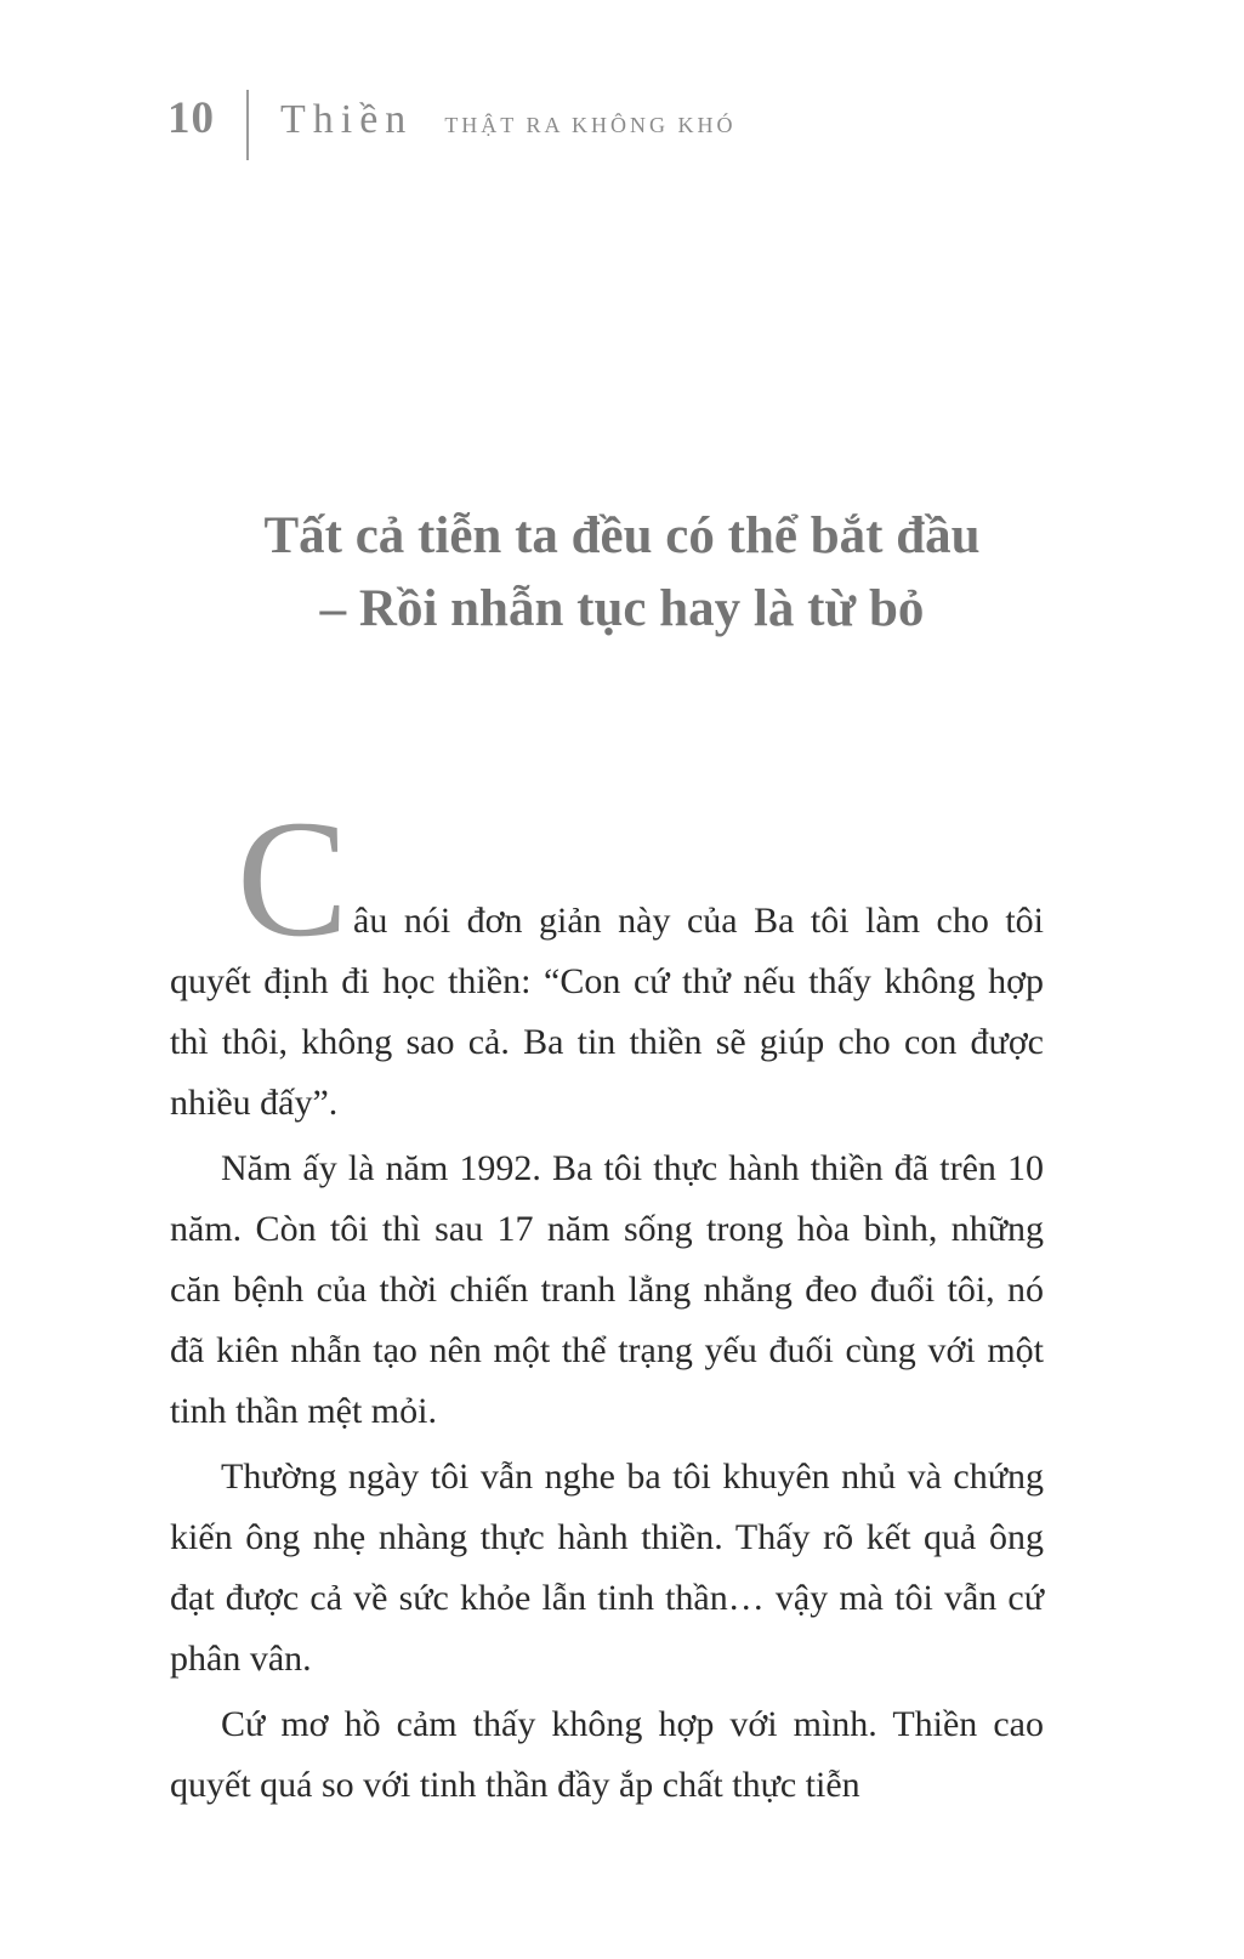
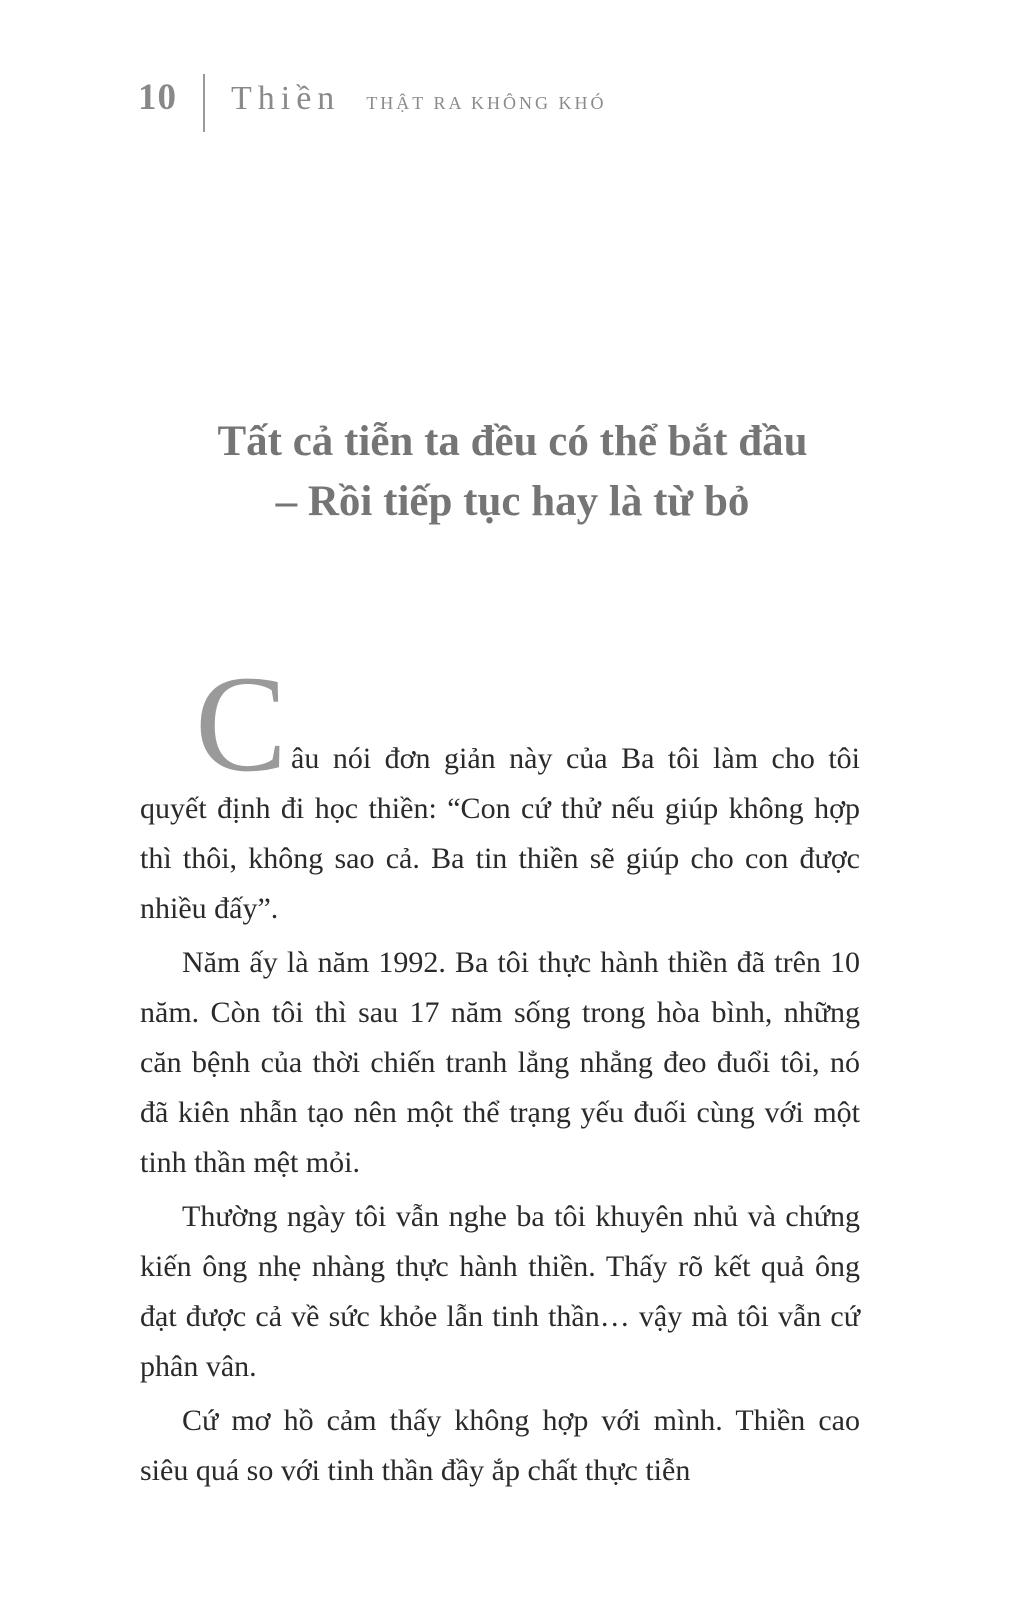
  10
  Thiền
  THẬT RA KHÔNG KHÓ
  Tất cả tiễn ta đều có thể bắt đầu
- – Rồi nhẫn tục hay là từ bỏ
+ – Rồi tiếp tục hay là từ bỏ
- C âu nói đơn giản này của Ba tôi làm cho tôi quyết định đi học thiền: “Con cứ thử nếu thấy không hợp thì thôi, không sao cả. Ba tin thiền sẽ giúp cho con được nhiều đấy”.
+ C âu nói đơn giản này của Ba tôi làm cho tôi quyết định đi học thiền: “Con cứ thử nếu giúp không hợp thì thôi, không sao cả. Ba tin thiền sẽ giúp cho con được nhiều đấy”.
  Năm ấy là năm 1992. Ba tôi thực hành thiền đã trên 10 năm. Còn tôi thì sau 17 năm sống trong hòa bình, những căn bệnh của thời chiến tranh lẳng nhẳng đeo đuổi tôi, nó đã kiên nhẫn tạo nên một thể trạng yếu đuối cùng với một tinh thần mệt mỏi.
  Thường ngày tôi vẫn nghe ba tôi khuyên nhủ và chứng kiến ông nhẹ nhàng thực hành thiền. Thấy rõ kết quả ông đạt được cả về sức khỏe lẫn tinh thần… vậy mà tôi vẫn cứ phân vân.
- Cứ mơ hồ cảm thấy không hợp với mình. Thiền cao quyết quá so với tinh thần đầy ắp chất thực tiễn
+ Cứ mơ hồ cảm thấy không hợp với mình. Thiền cao siêu quá so với tinh thần đầy ắp chất thực tiễn
